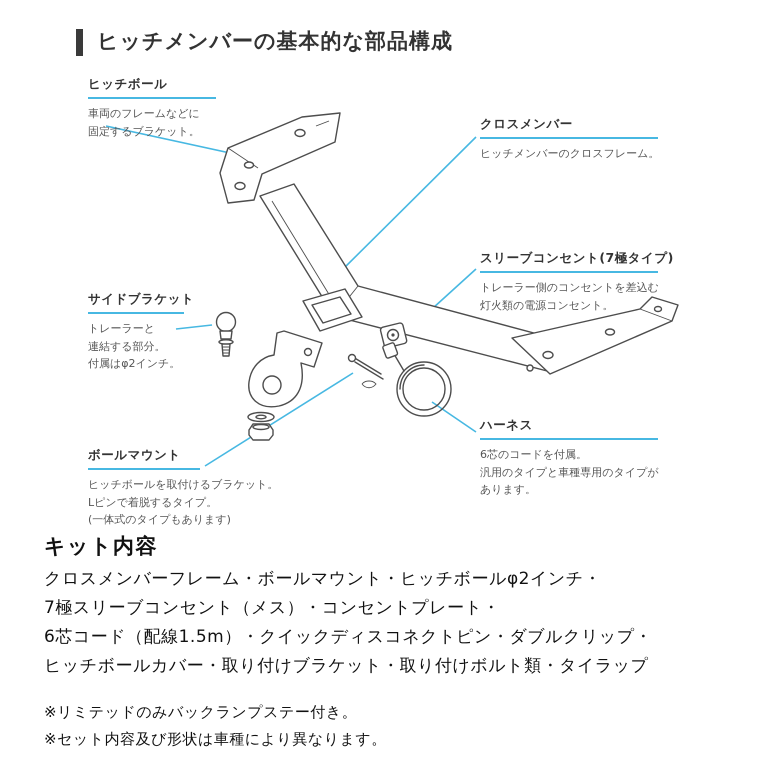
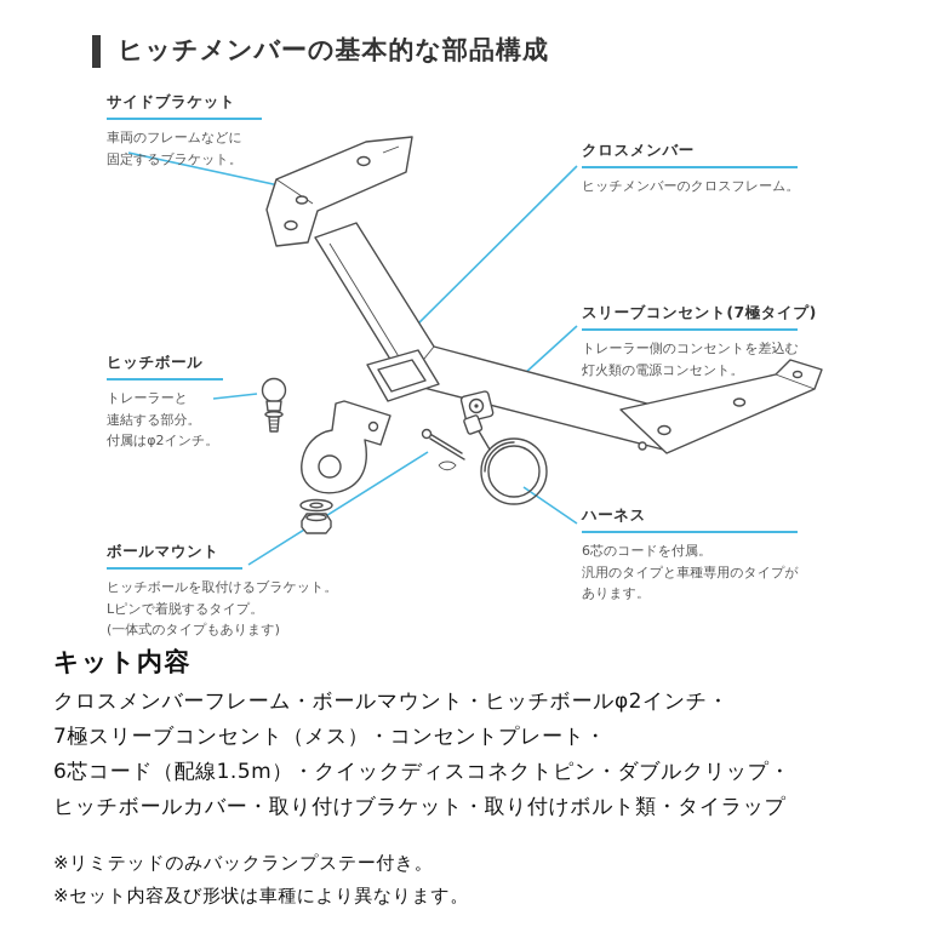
  ヒッチメンバーの基本的な部品構成
- ヒッチボール
+ サイドブラケット
  車両のフレームなどに
  固定するブラケット。
  クロスメンバー
  ヒッチメンバーのクロスフレーム。
  スリーブコンセント(7極タイプ)
  トレーラー側のコンセントを差込む
  灯火類の電源コンセント。
- サイドブラケット
+ ヒッチボール
  トレーラーと
  連結する部分。
  付属はφ2インチ。
  ハーネス
  6芯のコードを付属。
  汎用のタイプと車種専用のタイプが
  あります。
  ボールマウント
  ヒッチボールを取付けるブラケット。
  Lピンで着脱するタイプ。
  (一体式のタイプもあります)
  キット内容
  クロスメンバーフレーム・ボールマウント・ヒッチボールφ2インチ・
  7極スリーブコンセント（メス）・コンセントプレート・
  6芯コード（配線1.5m）・クイックディスコネクトピン・ダブルクリップ・
  ヒッチボールカバー・取り付けブラケット・取り付けボルト類・タイラップ
  ※リミテッドのみバックランプステー付き。
  ※セット内容及び形状は車種により異なります。
